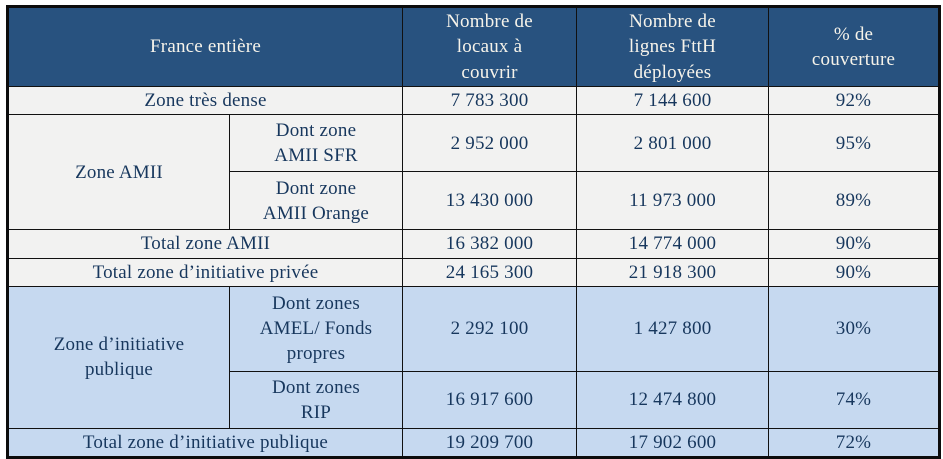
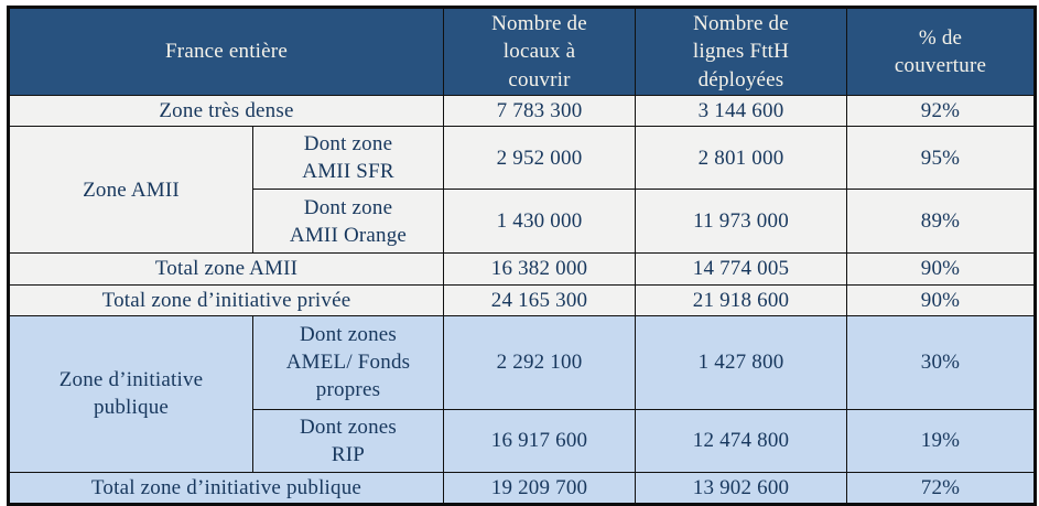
  France entière	Nombre de locaux à couvrir	Nombre de lignes FttH déployées	% de couverture
- Zone très dense	7 783 300	7 144 600	92%
+ Zone très dense	7 783 300	3 144 600	92%
  Zone AMII	Dont zone AMII SFR	2 952 000	2 801 000	95%
- Dont zone AMII Orange	13 430 000	11 973 000	89%
+ Dont zone AMII Orange	1 430 000	11 973 000	89%
- Total zone AMII	16 382 000	14 774 000	90%
+ Total zone AMII	16 382 000	14 774 005	90%
- Total zone d’initiative privée	24 165 300	21 918 300	90%
+ Total zone d’initiative privée	24 165 300	21 918 600	90%
  Zone d’initiative publique	Dont zones AMEL/ Fonds propres	2 292 100	1 427 800	30%
- Dont zones RIP	16 917 600	12 474 800	74%
+ Dont zones RIP	16 917 600	12 474 800	19%
- Total zone d’initiative publique	19 209 700	17 902 600	72%
+ Total zone d’initiative publique	19 209 700	13 902 600	72%
